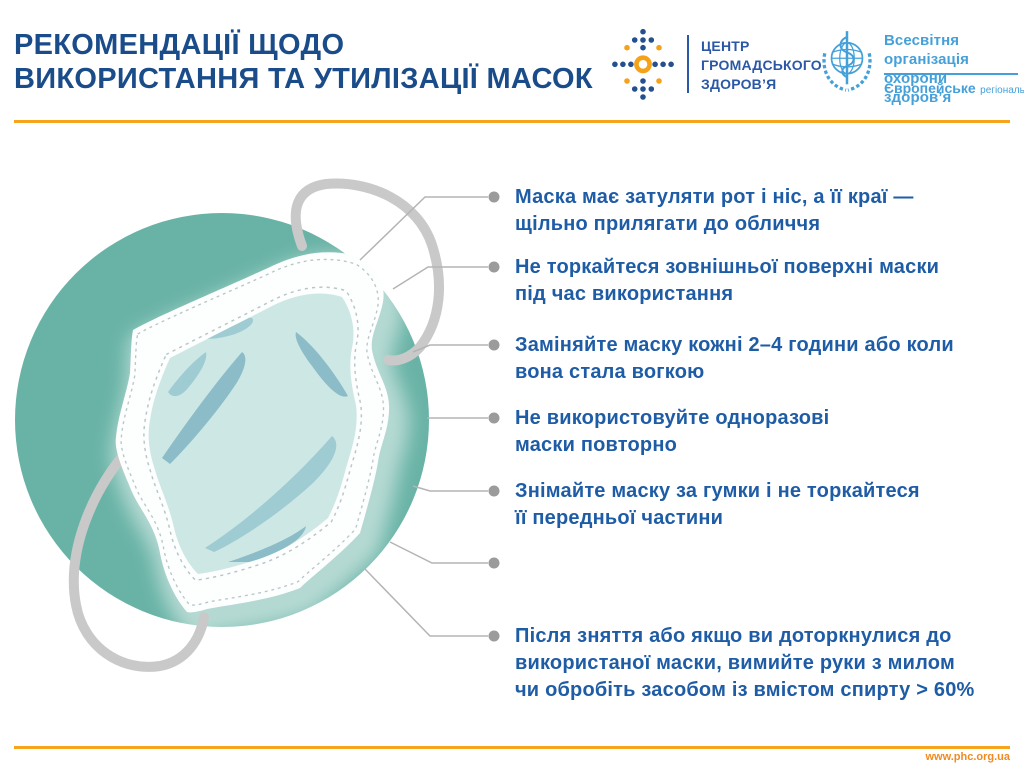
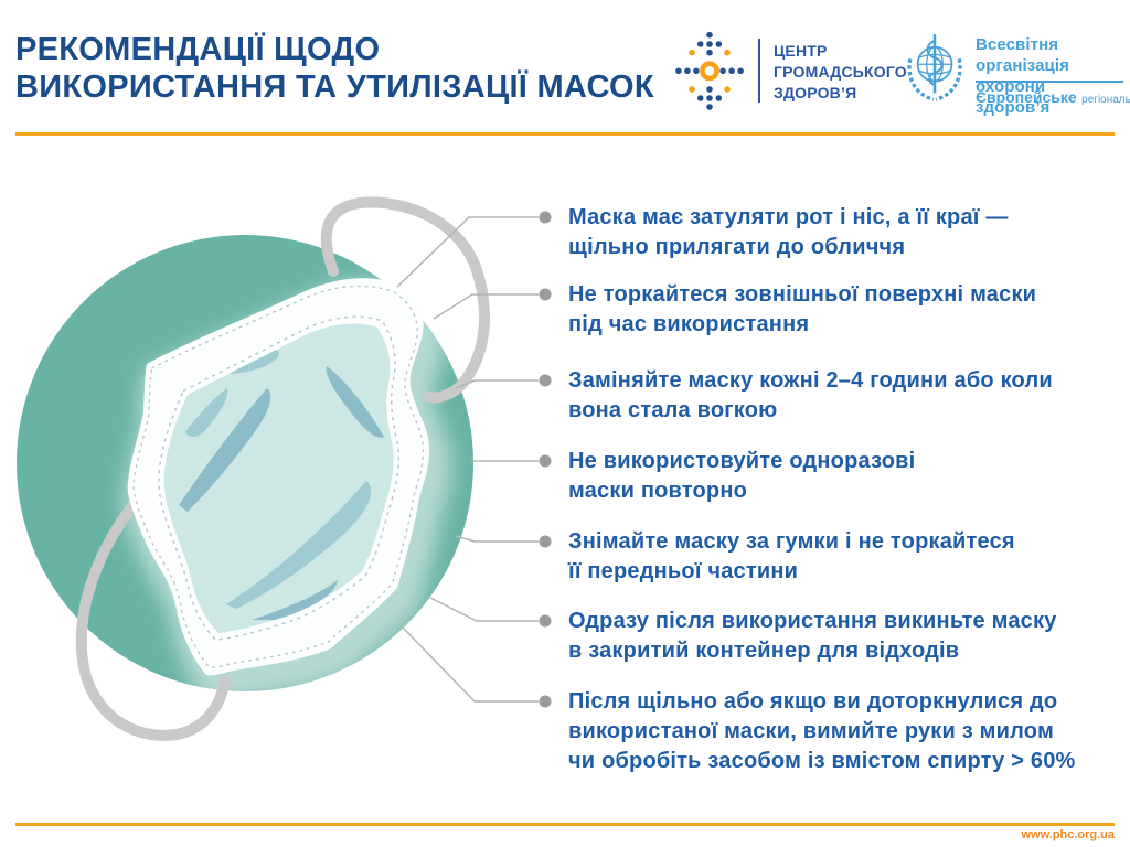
  РЕКОМЕНДАЦІЇ ЩОДО
  ВИКОРИСТАННЯ ТА УТИЛІЗАЦІЇ МАСОК
  ЦЕНТР
  ГРОМАДСЬКОГО
  ЗДОРОВ’Я
  Всесвітня організація
  охорони здоров’я
  Європейське регіональ
  Маска має затуляти рот і ніс, а її краї —
  щільно прилягати до обличчя
  Не торкайтеся зовнішньої поверхні маски
  під час використання
  Заміняйте маску кожні 2–4 години або коли
  вона стала вогкою
  Не використовуйте одноразові
  маски повторно
  Знімайте маску за гумки і не торкайтеся
  її передньої частини
+ Одразу після використання викиньте маску
+ в закритий контейнер для відходів
- Після зняття або якщо ви доторкнулися до
+ Після щільно або якщо ви доторкнулися до
  використаної маски, вимийте руки з милом
  чи обробіть засобом із вмістом спирту > 60%
  www.phc.org.ua
